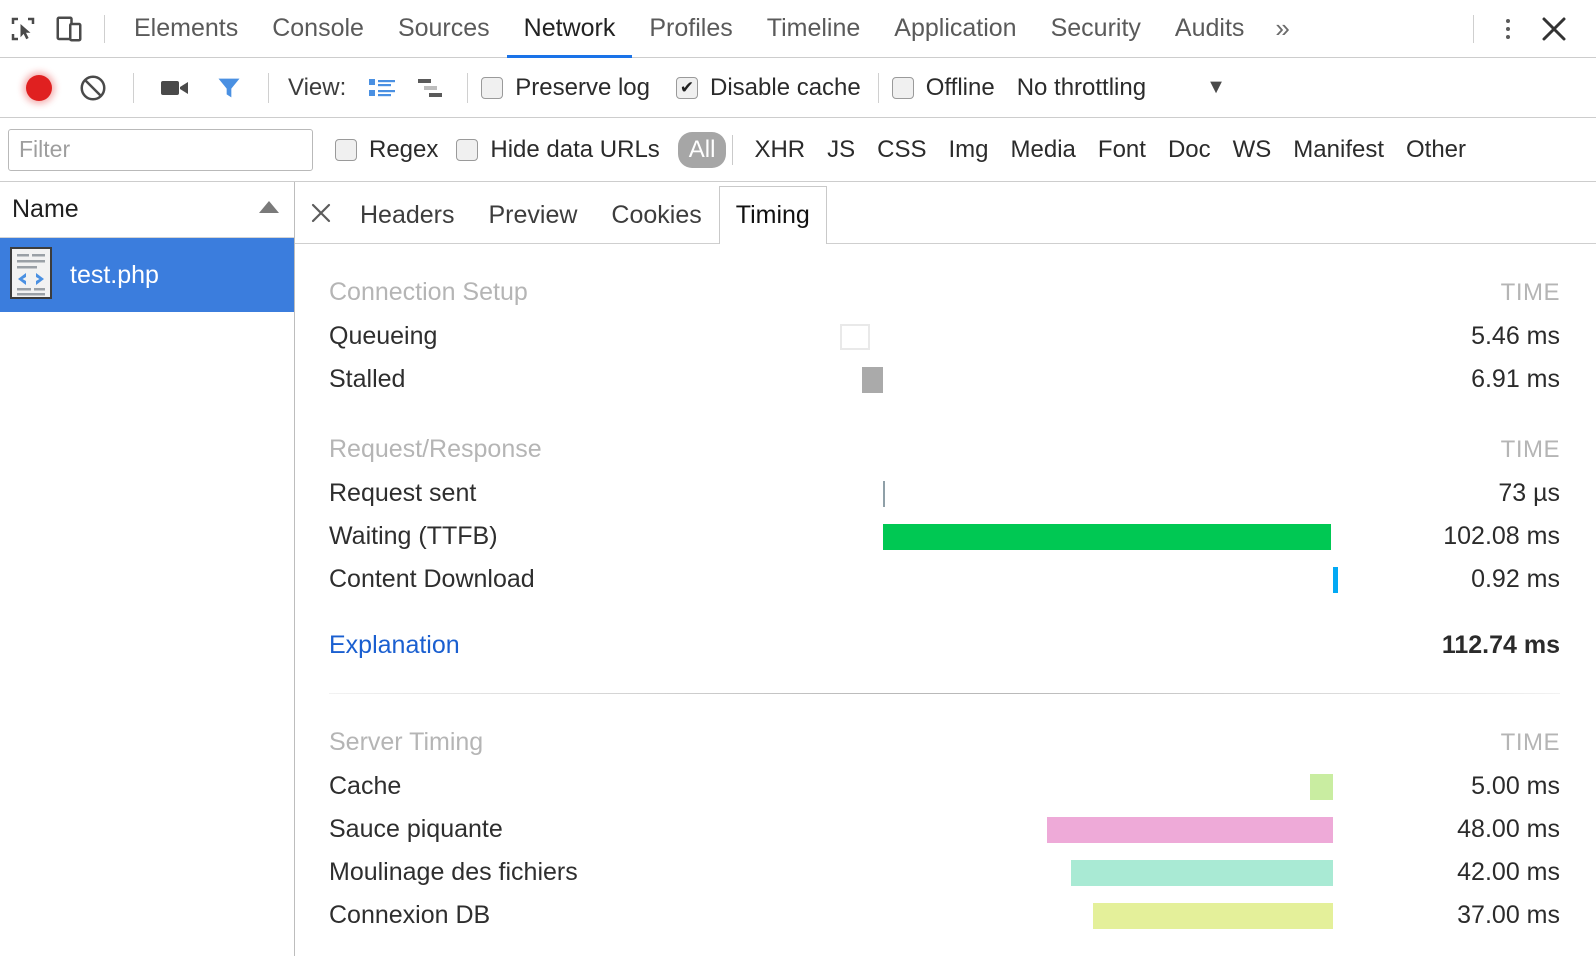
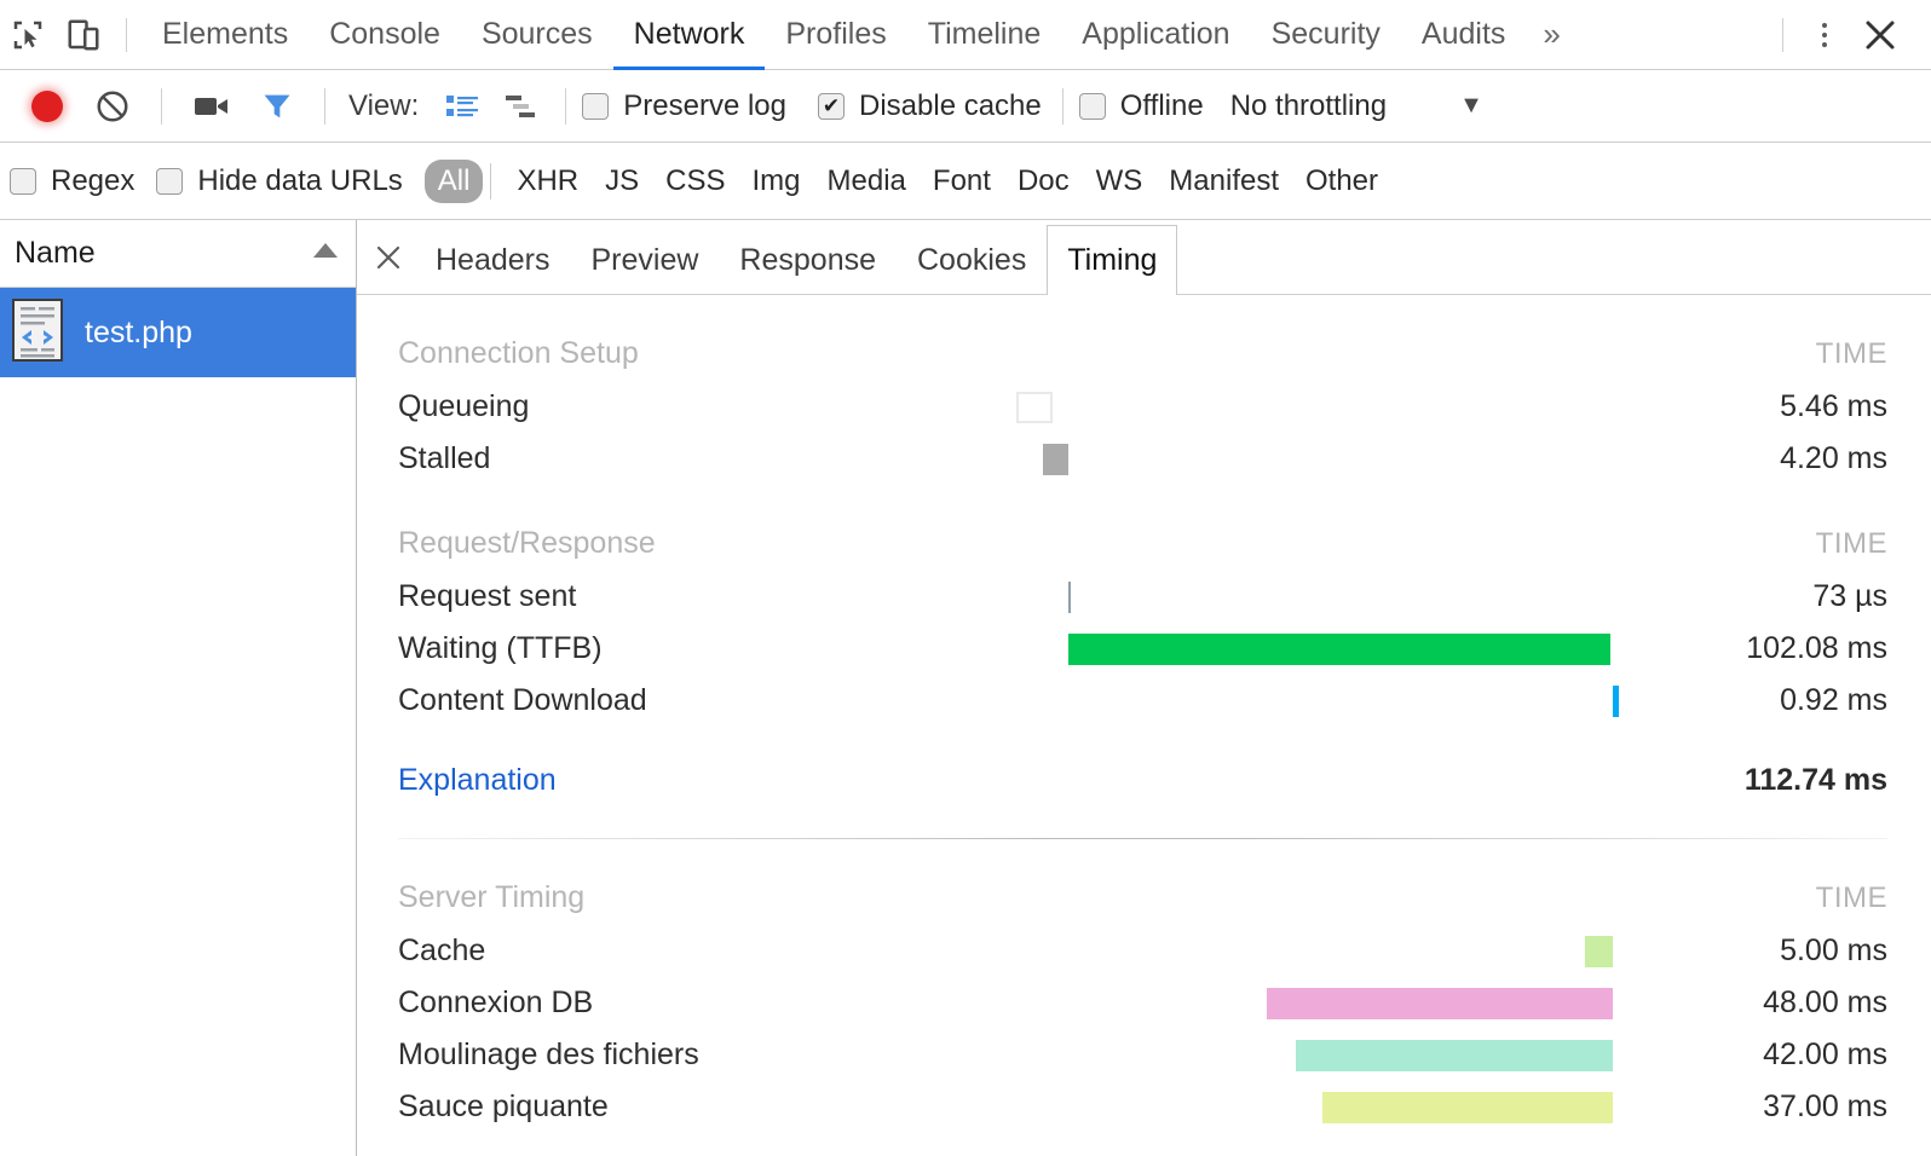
  Elements
  Console
  Sources
  Network
  Profiles
  Timeline
  Application
  Security
  Audits
  »
  View:
  Preserve log
  Disable cache
  Offline
  No throttling
  ▼
- Filter
  Regex
  Hide data URLs
  All
  XHR
  JS
  CSS
  Img
  Media
  Font
  Doc
  WS
  Manifest
  Other
  Name
  test.php
  Headers
  Preview
+ Response
  Cookies
  Timing
  Connection Setup		TIME
  Queueing		5.46 ms
- Stalled		6.91 ms
+ Stalled		4.20 ms
  Request/Response		TIME
  Request sent		73 µs
  Waiting (TTFB)		102.08 ms
  Content Download		0.92 ms
  Explanation		112.74 ms
  Server Timing		TIME
  Cache		5.00 ms
- Sauce piquante		48.00 ms
+ Connexion DB		48.00 ms
  Moulinage des fichiers		42.00 ms
- Connexion DB		37.00 ms
+ Sauce piquante		37.00 ms
